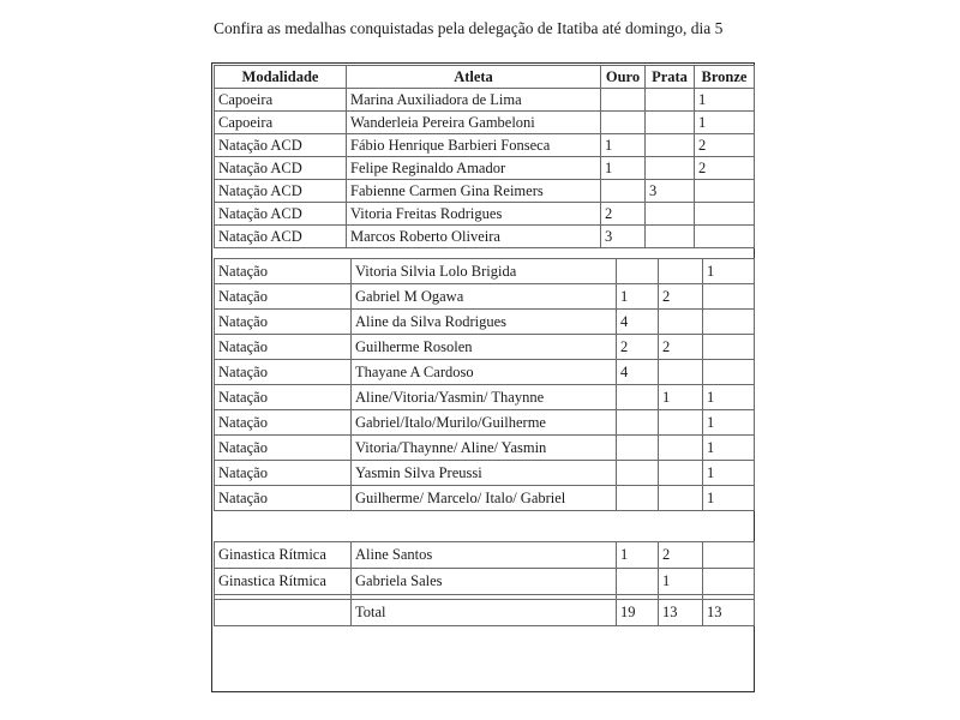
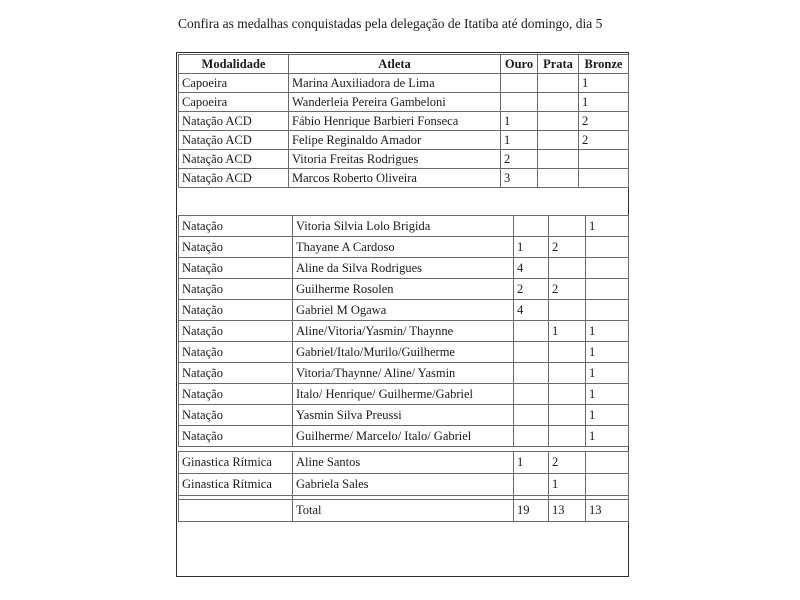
  Confira as medalhas conquistadas pela delegação de Itatiba até domingo, dia 5
  Modalidade	Atleta	Ouro	Prata	Bronze
  Capoeira	Marina Auxiliadora de Lima			1
  Capoeira	Wanderleia Pereira Gambeloni			1
  Natação ACD	Fábio Henrique Barbieri Fonseca	1		2
  Natação ACD	Felipe Reginaldo Amador	1		2
- Natação ACD	Fabienne Carmen Gina Reimers		3
  Natação ACD	Vitoria Freitas Rodrigues	2
  Natação ACD	Marcos Roberto Oliveira	3
  Natação	Vitoria Silvia Lolo Brigida			1
- Natação	Gabriel M Ogawa	1	2
+ Natação	Thayane A Cardoso	1	2
  Natação	Aline da Silva Rodrigues	4
  Natação	Guilherme Rosolen	2	2
- Natação	Thayane A Cardoso	4
+ Natação	Gabriel M Ogawa	4
  Natação	Aline/Vitoria/Yasmin/ Thaynne		1	1
  Natação	Gabriel/Italo/Murilo/Guilherme			1
  Natação	Vitoria/Thaynne/ Aline/ Yasmin			1
+ Natação	Italo/ Henrique/ Guilherme/Gabriel			1
  Natação	Yasmin Silva Preussi			1
  Natação	Guilherme/ Marcelo/ Italo/ Gabriel			1
  Ginastica Rítmica	Aline Santos	1	2
  Ginastica Rítmica	Gabriela Sales		1
  	Total	19	13	13
